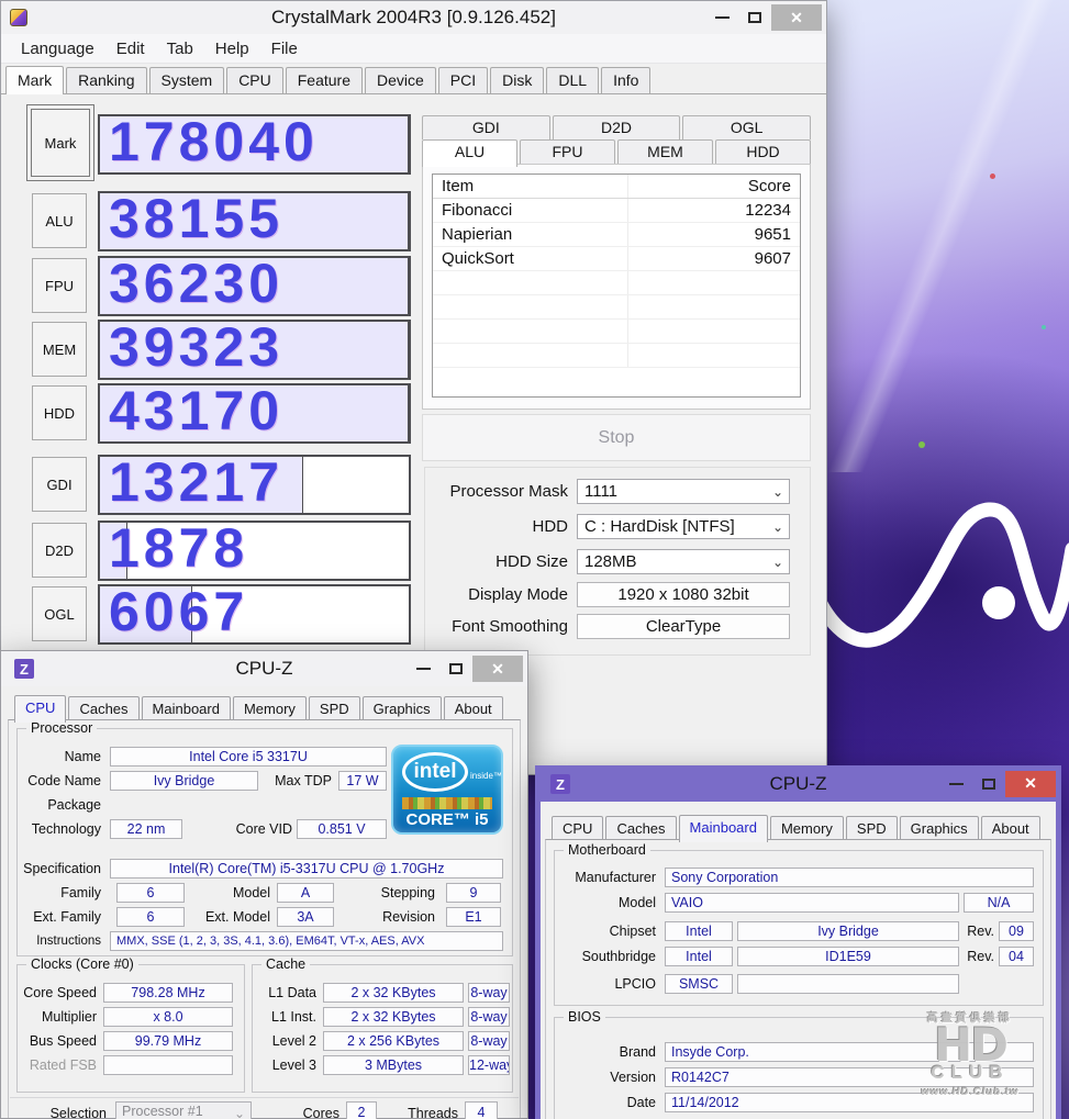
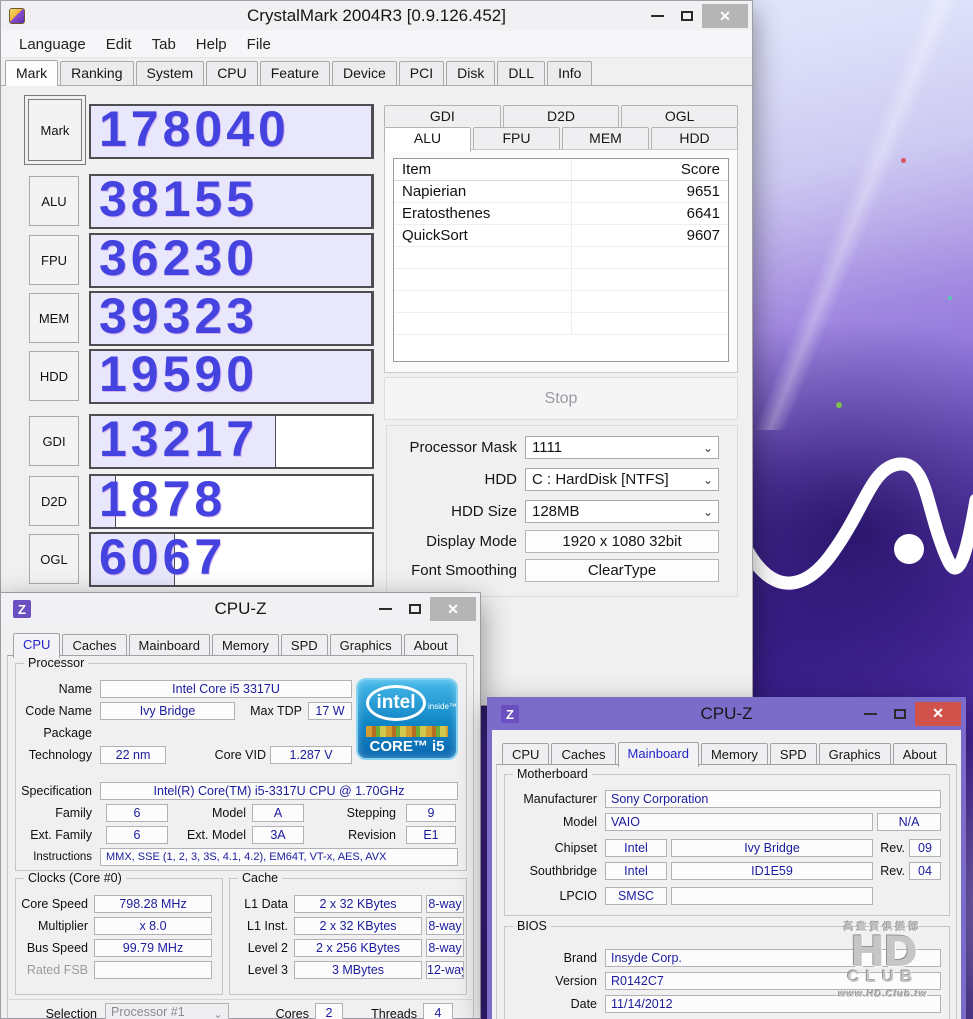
  CrystalMark 2004R3 [0.9.126.452]
  ✕
  Language
  Edit
  Tab
  Help
  File
  Mark
  Ranking
  System
  CPU
  Feature
  Device
  PCI
  Disk
  DLL
  Info
  Mark
  178040
  ALU
  38155
  FPU
  36230
  MEM
  39323
  HDD
- 43170
+ 19590
  GDI
  13217
  D2D
  1878
  OGL
  6067
  GDI
  D2D
  OGL
  ALU
  FPU
  MEM
  HDD
  Item
  Score
- Fibonacci
- 12234
  Napierian
  9651
+ Eratosthenes
+ 6641
  QuickSort
  9607
  Stop
  Processor Mask
  1111
  ⌄
  HDD
  C : HardDisk [NTFS]
  ⌄
  HDD Size
  128MB
  ⌄
  Display Mode
  1920 x 1080 32bit
  Font Smoothing
  ClearType
  Z
  CPU-Z
  ✕
  CPU
  Caches
  Mainboard
  Memory
  SPD
  Graphics
  About
  Processor
  Name
  Intel Core i5 3317U
  Code Name
  Ivy Bridge
  Max TDP
  17 W
  Package
  Technology
  22 nm
  Core VID
- 0.851 V
+ 1.287 V
  intel
  inside™
  CORE™ i5
  Specification
  Intel(R) Core(TM) i5-3317U CPU @ 1.70GHz
  Family
  6
  Model
  A
  Stepping
  9
  Ext. Family
  6
  Ext. Model
  3A
  Revision
  E1
  Instructions
- MMX, SSE (1, 2, 3, 3S, 4.1, 3.6), EM64T, VT-x, AES, AVX
+ MMX, SSE (1, 2, 3, 3S, 4.1, 4.2), EM64T, VT-x, AES, AVX
  Clocks (Core #0)
  Core Speed
  798.28 MHz
  Multiplier
  x 8.0
  Bus Speed
  99.79 MHz
  Rated FSB
  Cache
  L1 Data
  2 x 32 KBytes
  8-way
  L1 Inst.
  2 x 32 KBytes
  8-way
  Level 2
  2 x 256 KBytes
  8-way
  Level 3
  3 MBytes
  12-wa
  Selection
  Processor #1
  ⌄
  Cores
  2
  Threads
  4
  Z
  CPU-Z
  ✕
  CPU
  Caches
  Mainboard
  Memory
  SPD
  Graphics
  About
  Motherboard
  Manufacturer
  Sony Corporation
  Model
  VAIO
  N/A
  Chipset
  Intel
  Ivy Bridge
  Rev.
  09
  Southbridge
  Intel
  ID1E59
  Rev.
  04
  LPCIO
  SMSC
  BIOS
  Brand
  Insyde Corp.
  Version
  R0142C7
  Date
  11/14/2012
  高畫質俱樂部
  HD
  CLUB
  www.HD.Club.tw
